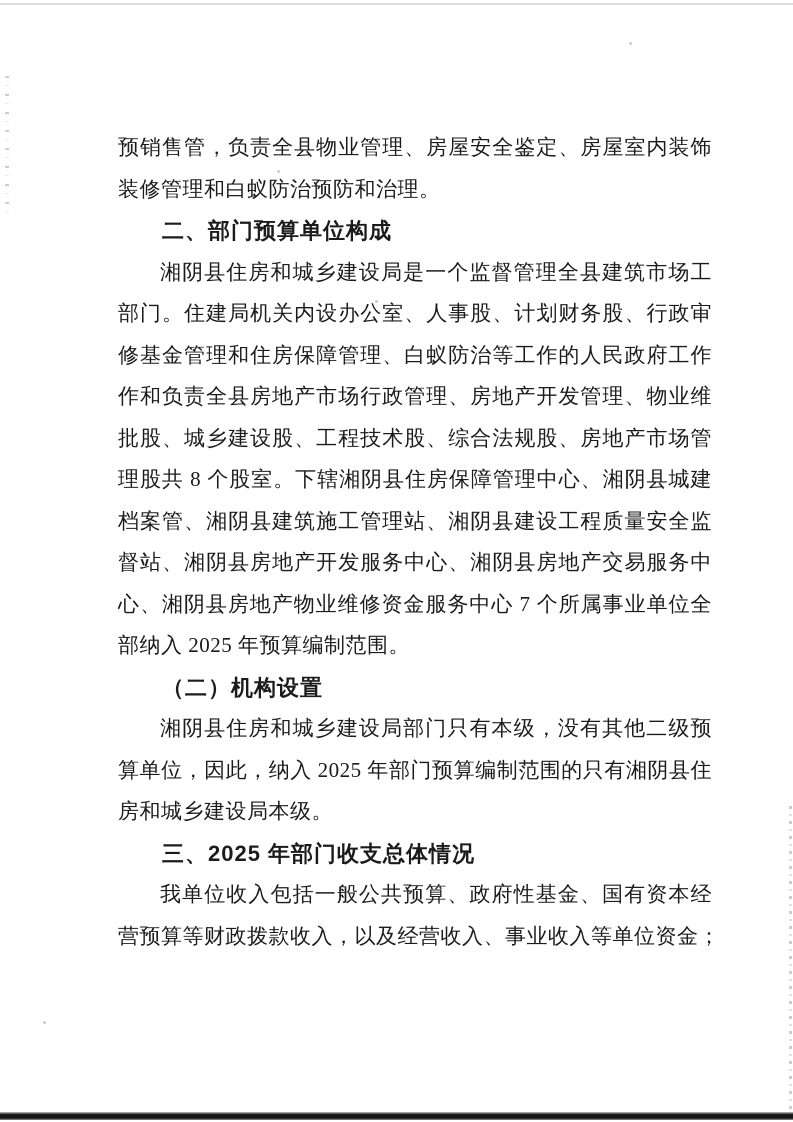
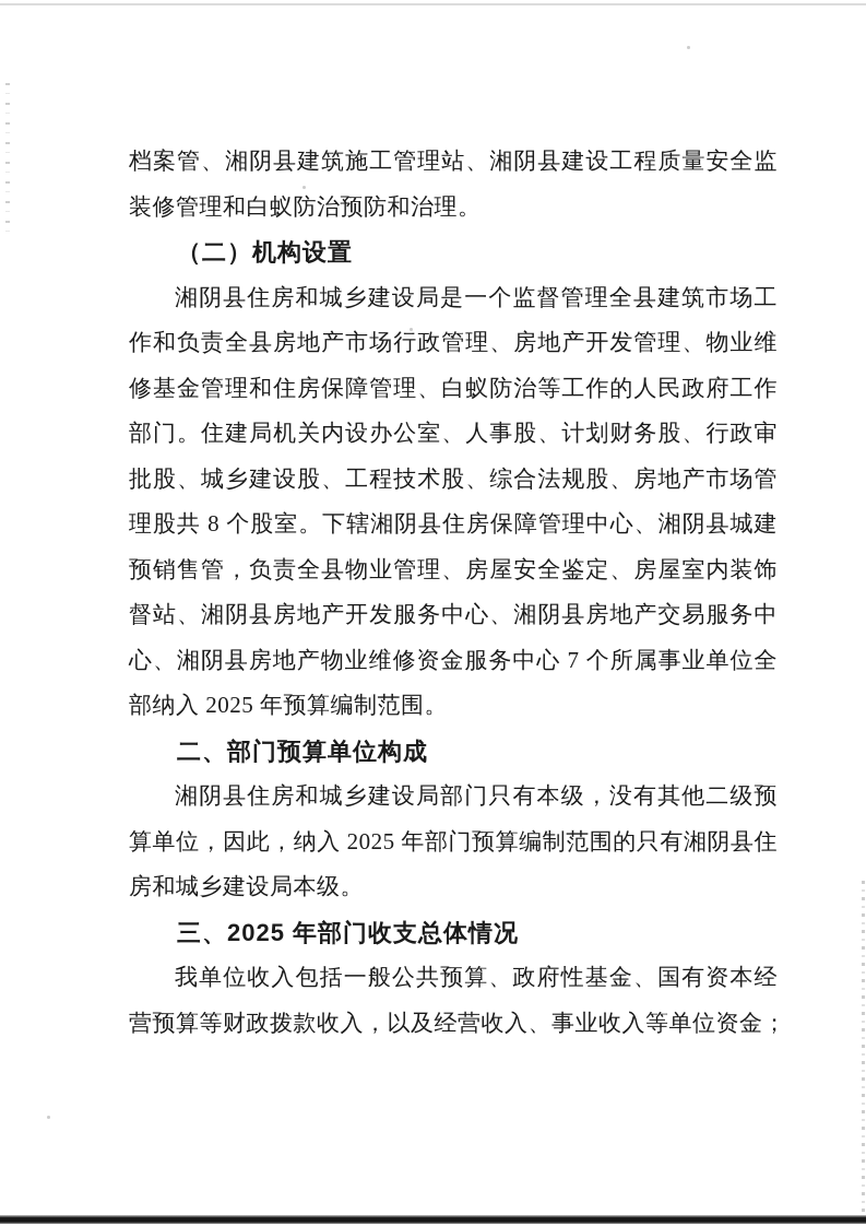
- 预销售管，负责全县物业管理、房屋安全鉴定、房屋室内装饰
+ 档案管、湘阴县建筑施工管理站、湘阴县建设工程质量安全监
  装修管理和白蚁防治预防和治理。
- 二、部门预算单位构成
+ （二）机构设置
  湘阴县住房和城乡建设局是一个监督管理全县建筑市场工
- 部门。住建局机关内设办公室、人事股、计划财务股、行政审
+ 作和负责全县房地产市场行政管理、房地产开发管理、物业维
  修基金管理和住房保障管理、白蚁防治等工作的人民政府工作
- 作和负责全县房地产市场行政管理、房地产开发管理、物业维
+ 部门。住建局机关内设办公室、人事股、计划财务股、行政审
  批股、城乡建设股、工程技术股、综合法规股、房地产市场管
  理股共 8 个股室。下辖湘阴县住房保障管理中心、湘阴县城建
- 档案管、湘阴县建筑施工管理站、湘阴县建设工程质量安全监
+ 预销售管，负责全县物业管理、房屋安全鉴定、房屋室内装饰
  督站、湘阴县房地产开发服务中心、湘阴县房地产交易服务中
  心、湘阴县房地产物业维修资金服务中心 7 个所属事业单位全
  部纳入 2025 年预算编制范围。
- （二）机构设置
+ 二、部门预算单位构成
  湘阴县住房和城乡建设局部门只有本级，没有其他二级预
  算单位，因此，纳入 2025 年部门预算编制范围的只有湘阴县住
  房和城乡建设局本级。
  三、2025 年部门收支总体情况
  我单位收入包括一般公共预算、政府性基金、国有资本经
  营预算等财政拨款收入，以及经营收入、事业收入等单位资金；
